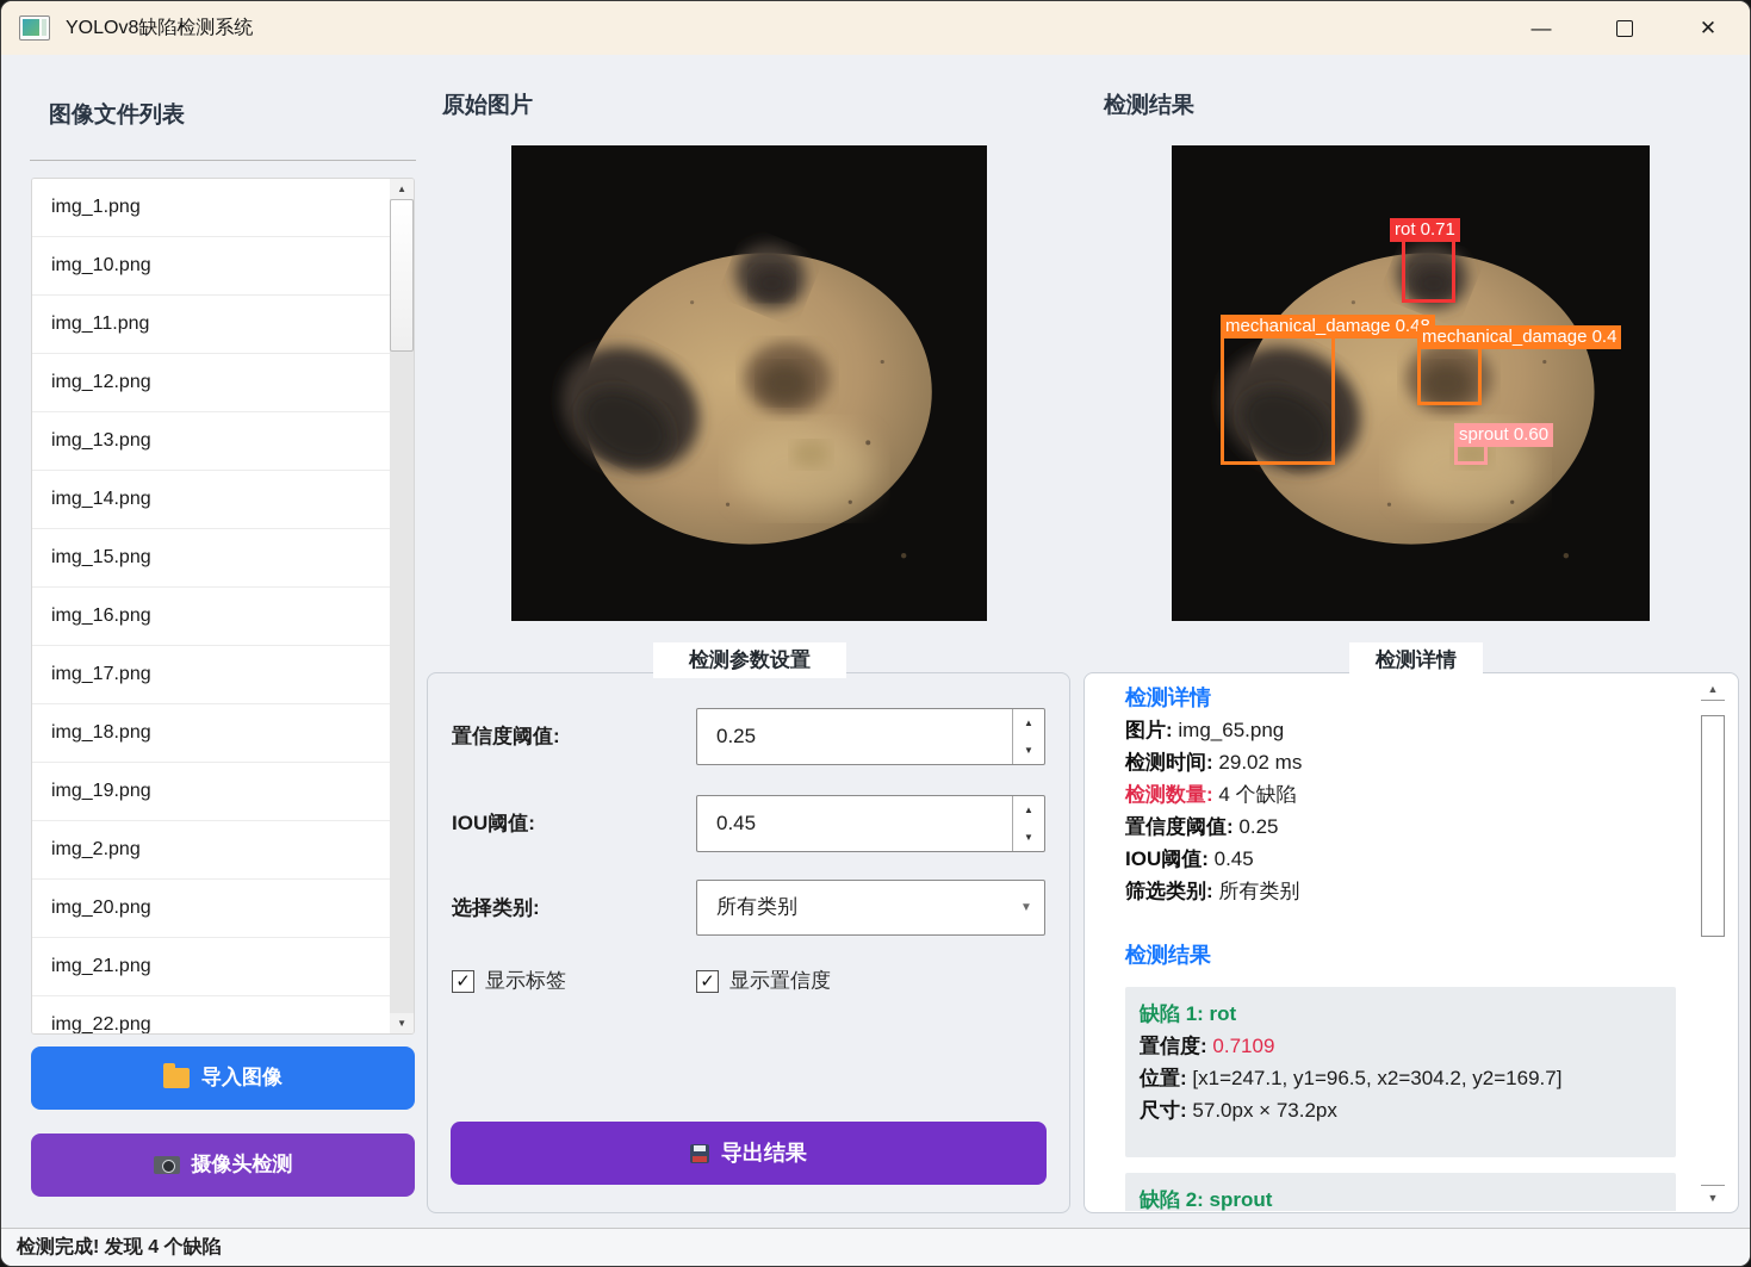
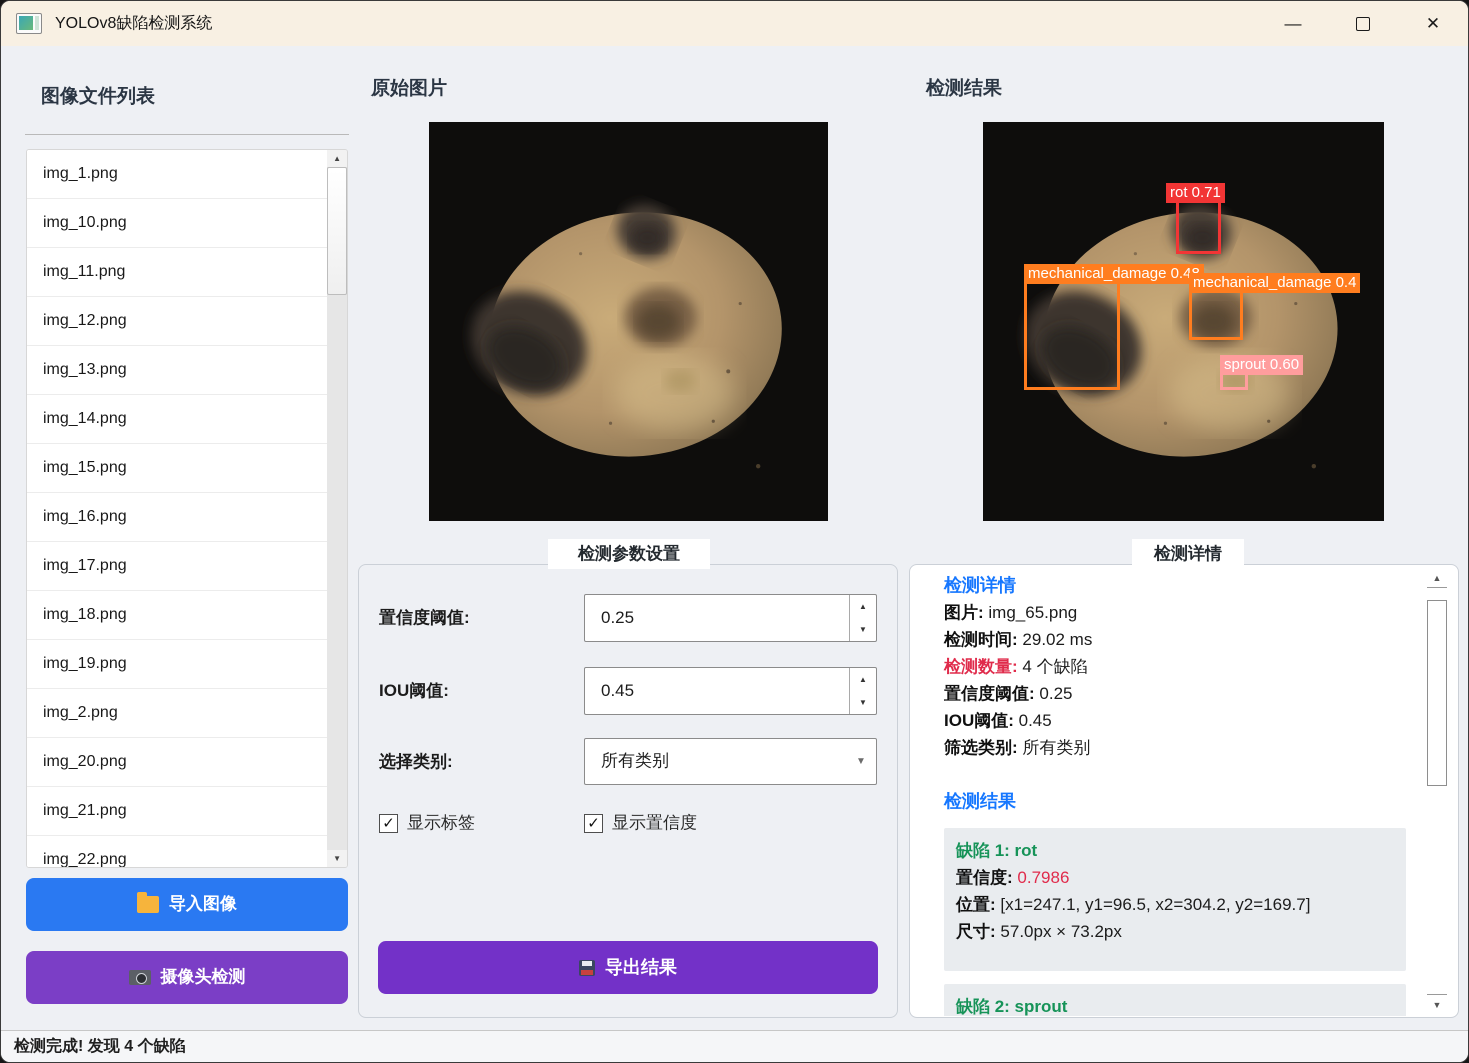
  YOLOv8缺陷检测系统
  —
  ✕
  图像文件列表
  原始图片
  检测结果
  img_1.png
  img_10.png
  img_11.png
  img_12.png
  img_13.png
  img_14.png
  img_15.png
  img_16.png
  img_17.png
  img_18.png
  img_19.png
  img_2.png
  img_20.png
  img_21.png
  img_22.png
  ▲
  ▼
  导入图像
  摄像头检测
  mechanical_damage 0.4
  rot 0.71
  mechanical_damage 0.4
  sprout 0.60
  检测参数设置
  置信度阈值:
  0.25
  ▲
  ▼
  IOU阈值:
  0.45
  ▲
  ▼
  选择类别:
  所有类别
  ▼
  ✓
  显示标签
  ✓
  显示置信度
  导出结果
  检测详情
  检测详情
  图片: img_65.png
  检测时间: 29.02 ms
  检测数量: 4 个缺陷
  置信度阈值: 0.25
  IOU阈值: 0.45
  筛选类别: 所有类别
  检测结果
  缺陷 1: rot
- 置信度: 0.7109
+ 置信度: 0.7986
  位置: [x1=247.1, y1=96.5, x2=304.2, y2=169.7]
  尺寸: 57.0px × 73.2px
  缺陷 2: sprout
  ▲
  ▼
  检测完成! 发现 4 个缺陷
